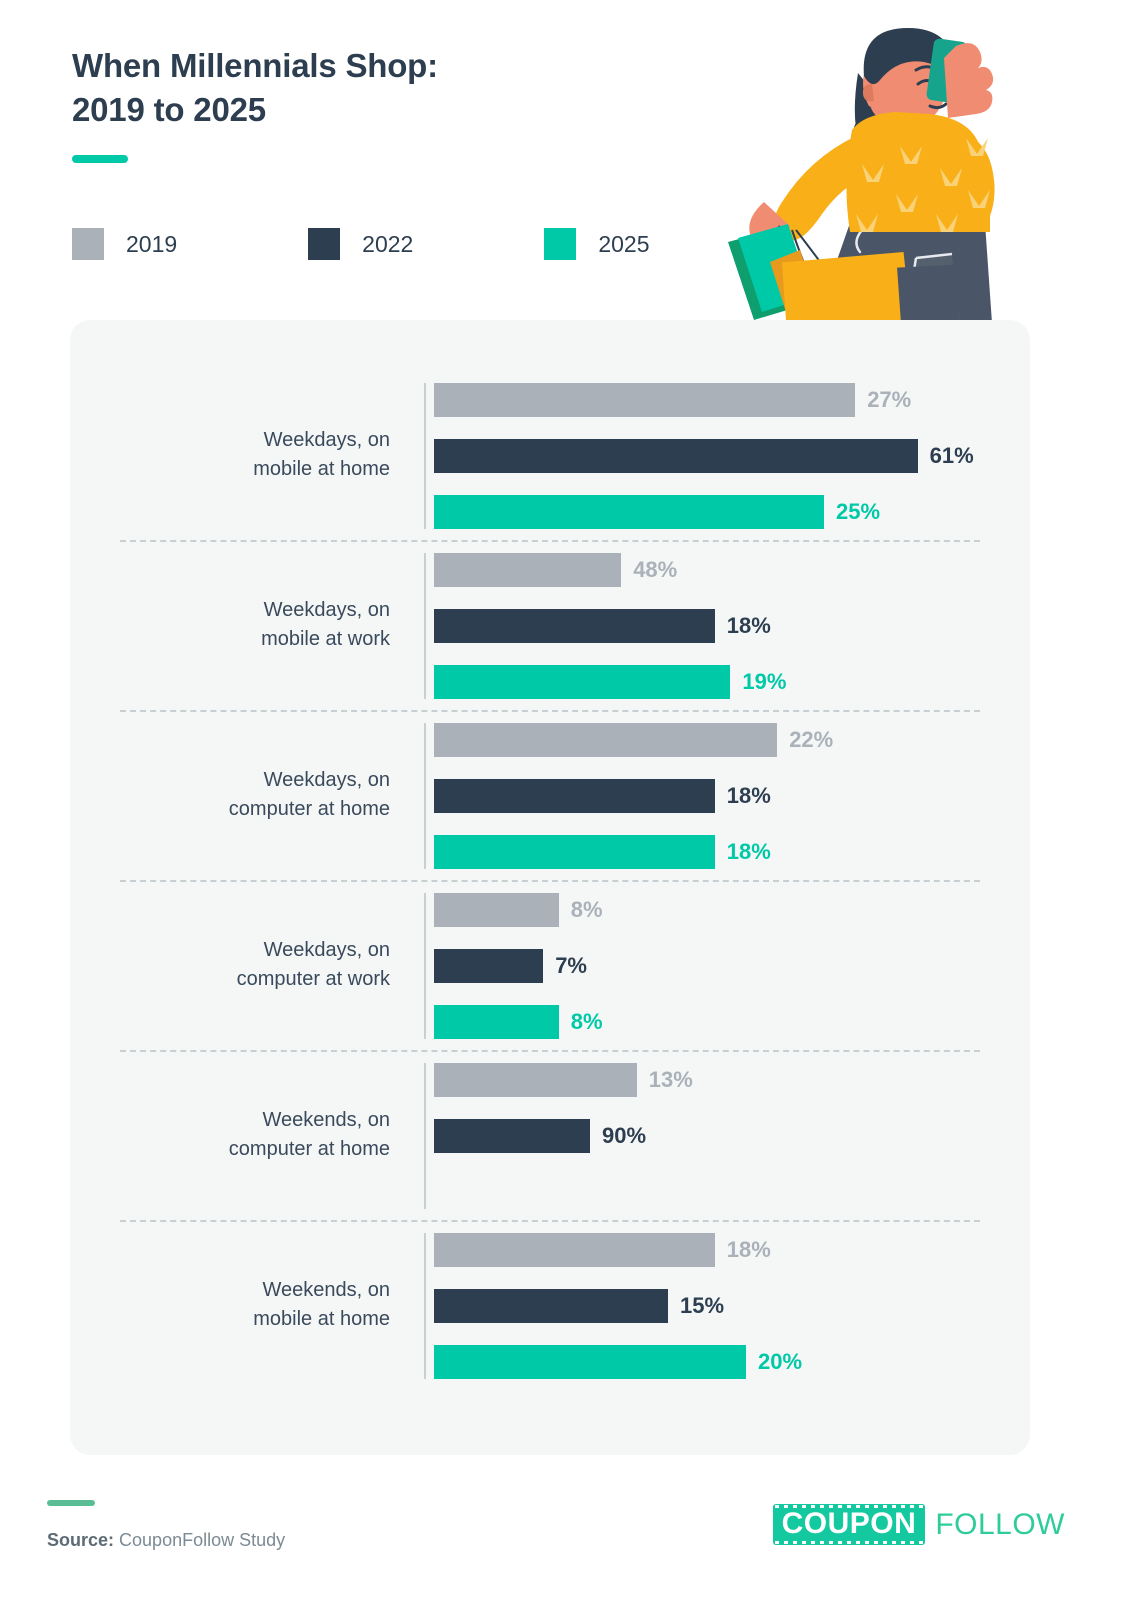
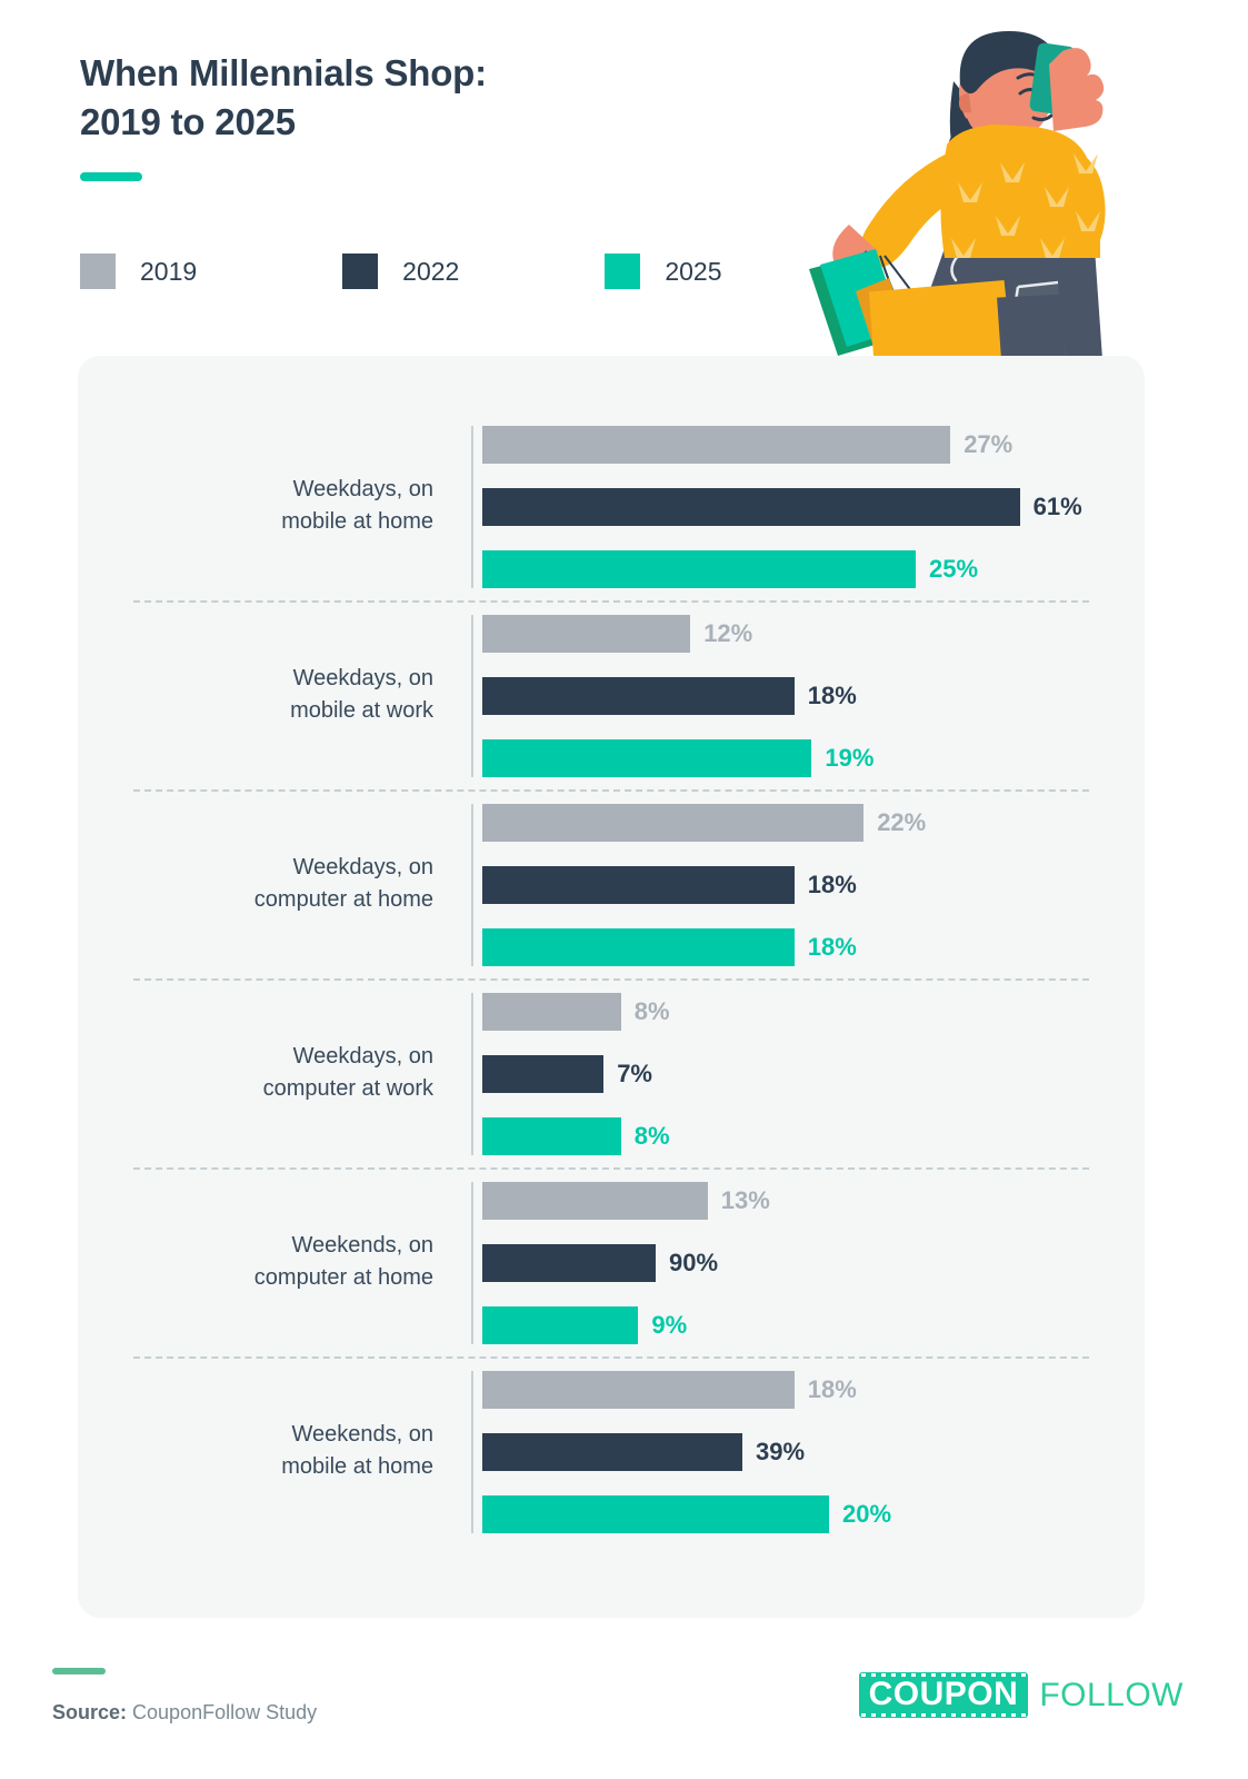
  When Millennials Shop:
  2019 to 2025
  2019
  2022
  2025
  Weekdays, on
  mobile at home
  27%
  61%
  25%
  Weekdays, on
  mobile at work
- 48%
+ 12%
  18%
  19%
  Weekdays, on
  computer at home
  22%
  18%
  18%
  Weekdays, on
  computer at work
  8%
  7%
  8%
  Weekends, on
  computer at home
  13%
  90%
+ 9%
  Weekends, on
  mobile at home
  18%
- 15%
+ 39%
  20%
  Source: CouponFollow Study
  COUPON
  FOLLOW
